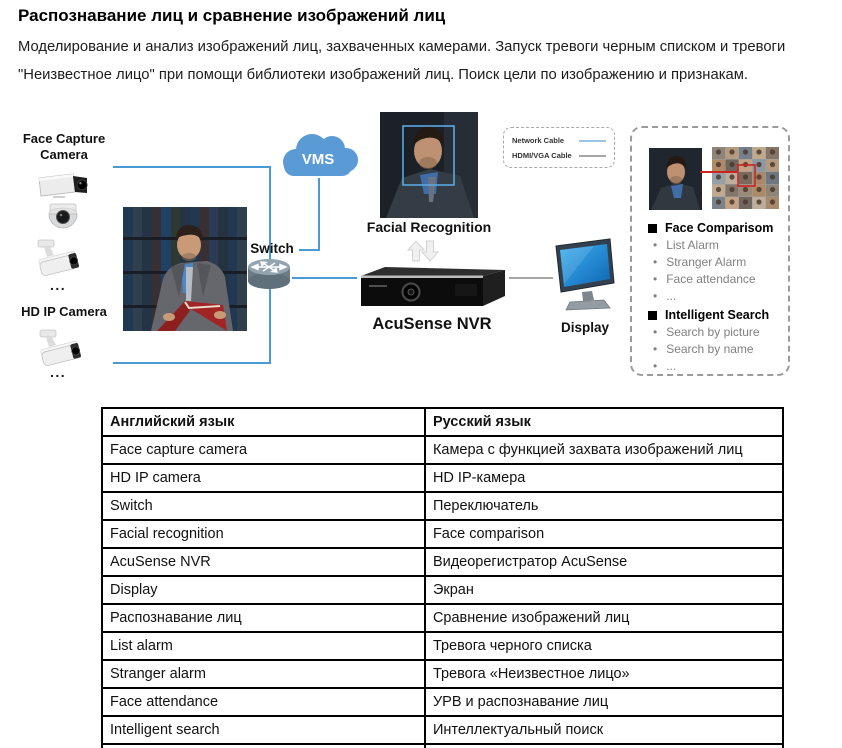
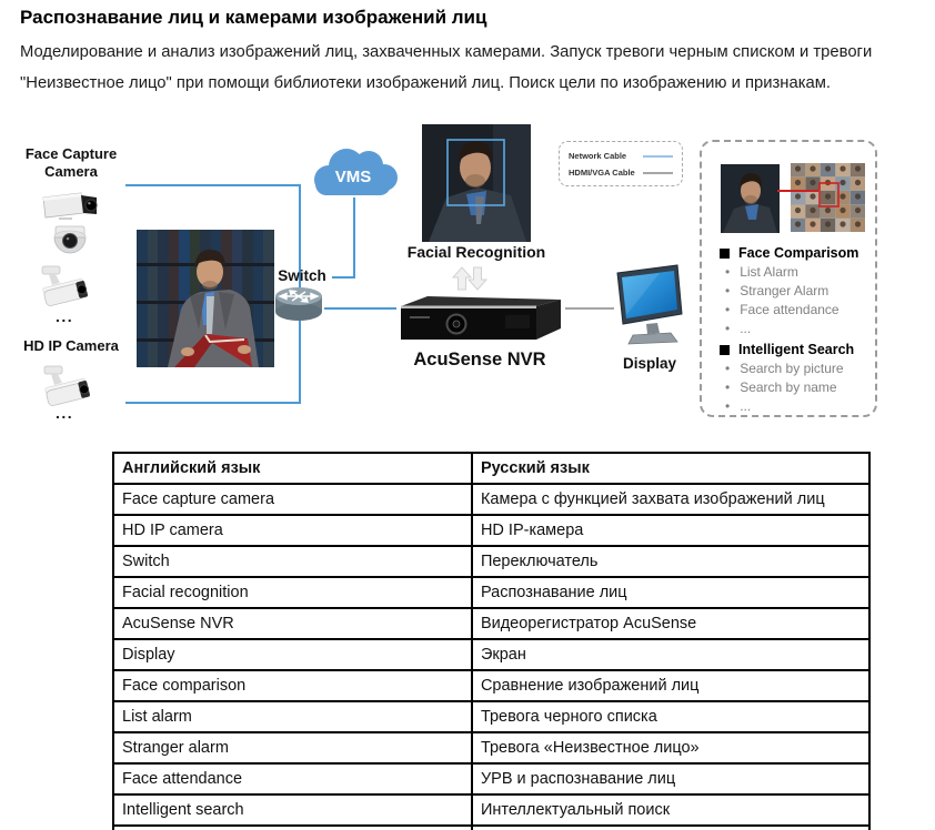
- Распознавание лиц и сравнение изображений лиц
+ Распознавание лиц и камерами изображений лиц
  Моделирование и анализ изображений лиц, захваченных камерами. Запуск тревоги черным списком и тревоги "Неизвестное лицо" при помощи библиотеки изображений лиц. Поиск цели по изображению и признакам.
  Face Capture
  Camera
  ...
  HD IP Camera
  ...
  Switch
  VMS
  Facial Recognition
  AcuSense NVR
  Display
  Network Cable
  HDMI/VGA Cable
  Face Comparisom
  List Alarm
  Stranger Alarm
  Face attendance
  ...
  Intelligent Search
  Search by picture
  Search by name
  ...
  Английский язык	Русский язык
  Face capture camera	Камера с функцией захвата изображений лиц
  HD IP camera	HD IP-камера
  Switch	Переключатель
- Facial recognition	Face comparison
+ Facial recognition	Распознавание лиц
  AcuSense NVR	Видеорегистратор AcuSense
  Display	Экран
- Распознавание лиц	Сравнение изображений лиц
+ Face comparison	Сравнение изображений лиц
  List alarm	Тревога черного списка
  Stranger alarm	Тревога «Неизвестное лицо»
  Face attendance	УРВ и распознавание лиц
  Intelligent search	Интеллектуальный поиск
